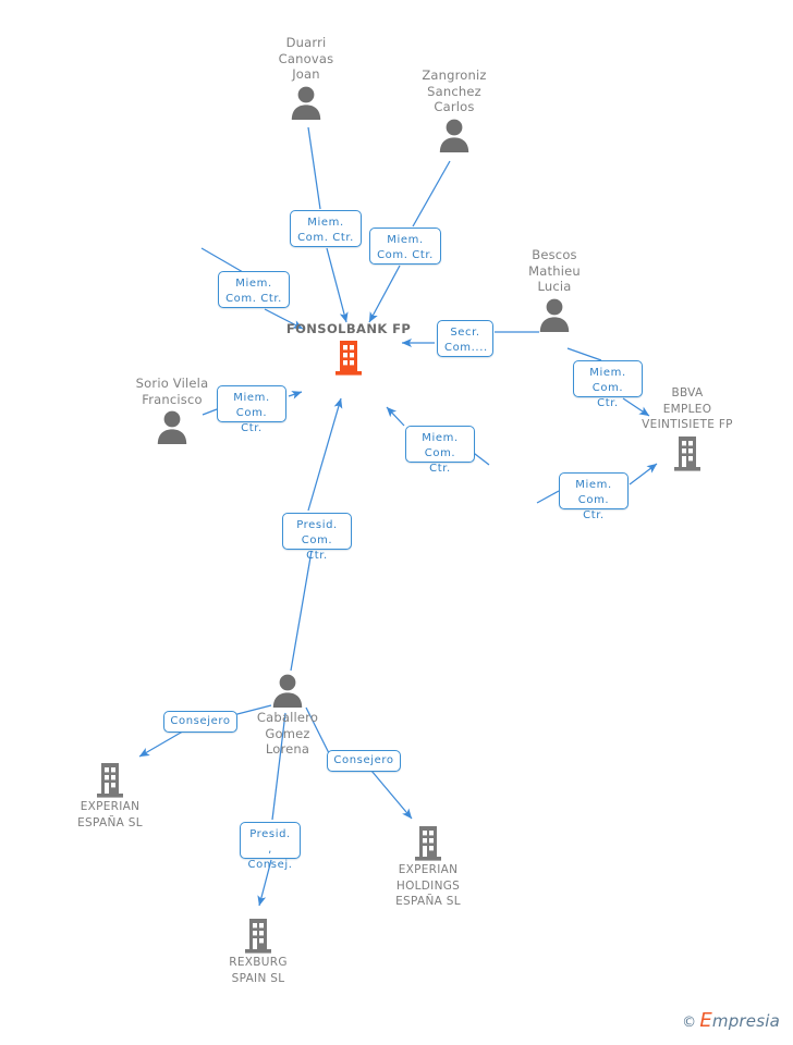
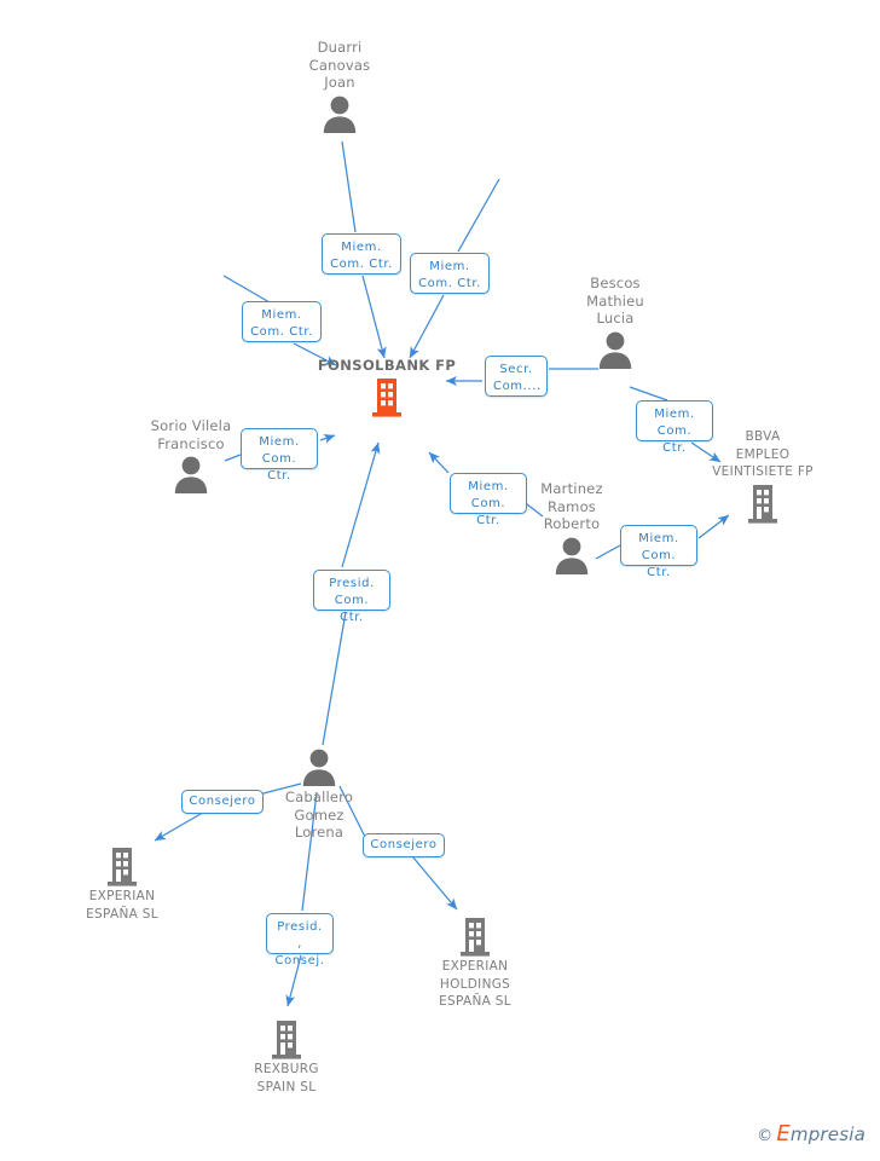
  Duarri
  Canovas
  Joan
- Zangroniz
- Sanchez
- Carlos
  Bescos
  Mathieu
  Lucia
  Sorio Vilela
  Francisco
+ Martinez
+ Ramos
+ Roberto
  Caballero
  Gomez
  Lorena
  FONSOLBANK FP
  BBVA
  EMPLEO
  VEINTISIETE FP
  EXPERIAN
  ESPAÑA SL
  EXPERIAN
  HOLDINGS
  ESPAÑA SL
  REXBURG
  SPAIN SL
  Miem.
  Com. Ctr.
  Miem.
  Com. Ctr.
  Miem.
  Com. Ctr.
  Secr.
  Com....
  Miem.
  Com. Ctr.
  Miem.
  Com. Ctr.
  Miem.
  Com. Ctr.
  Miem.
  Com. Ctr.
  Presid.
  Com. Ctr.
  Consejero
  Consejero
  Presid. ,
  Consej.
  © Empresia
